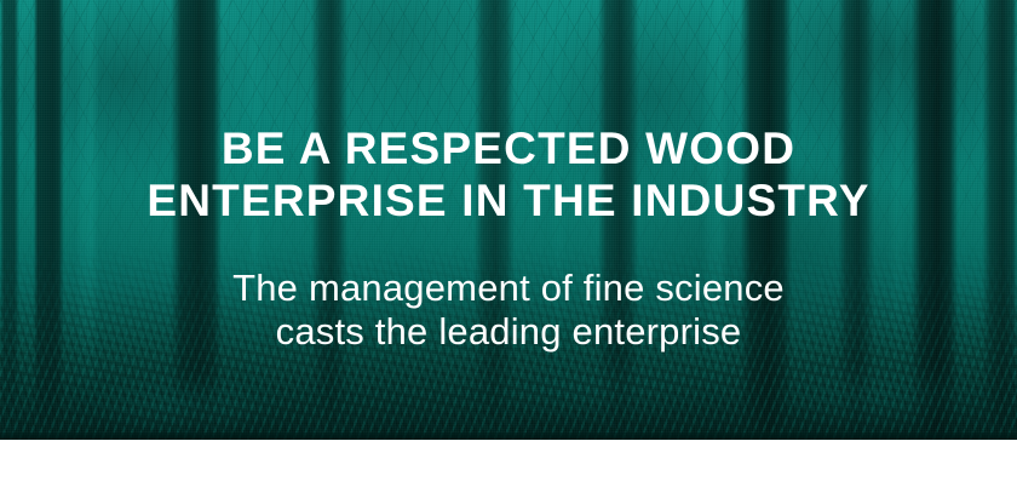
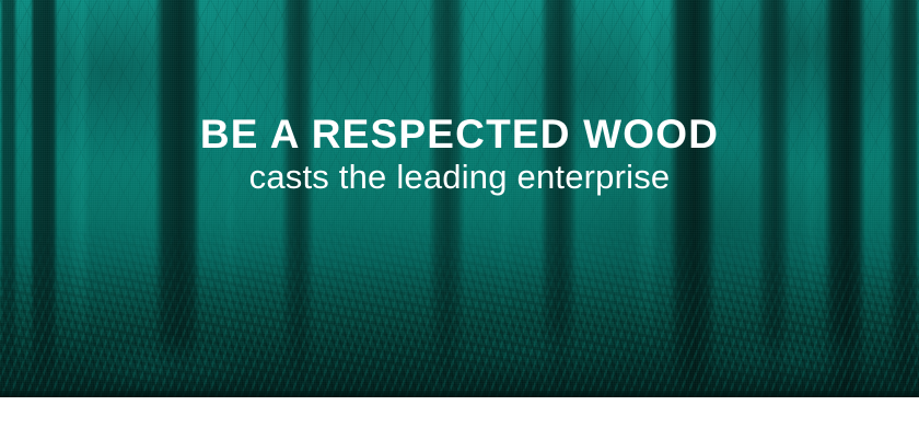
  BE A RESPECTED WOOD
- ENTERPRISE IN THE INDUSTRY
- The management of fine science
  casts the leading enterprise
